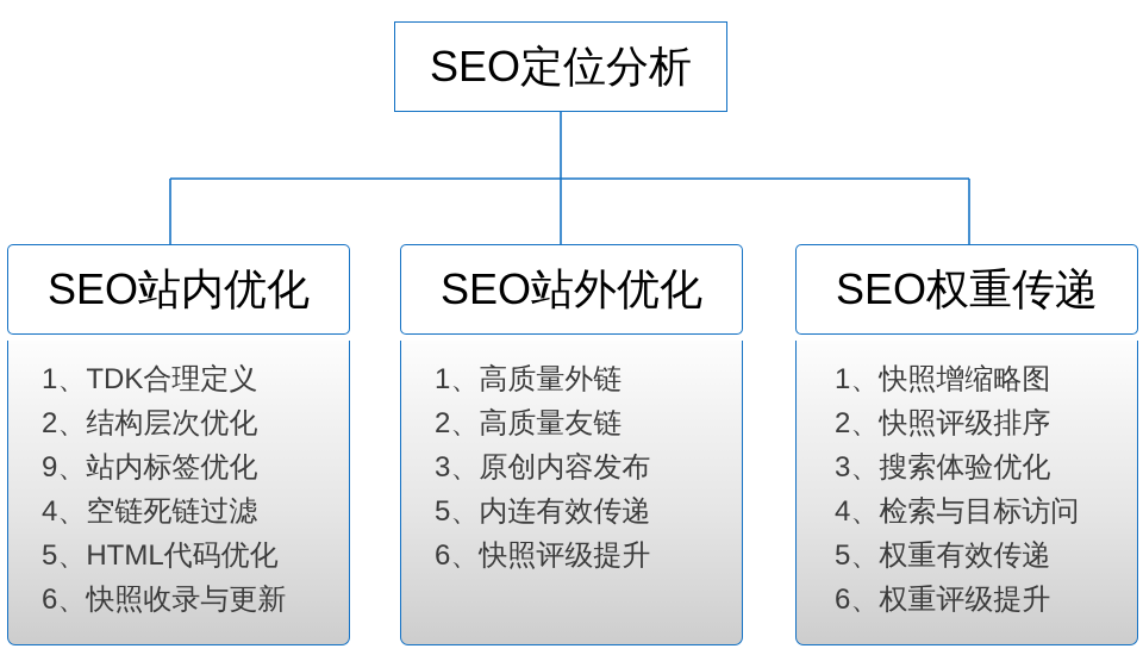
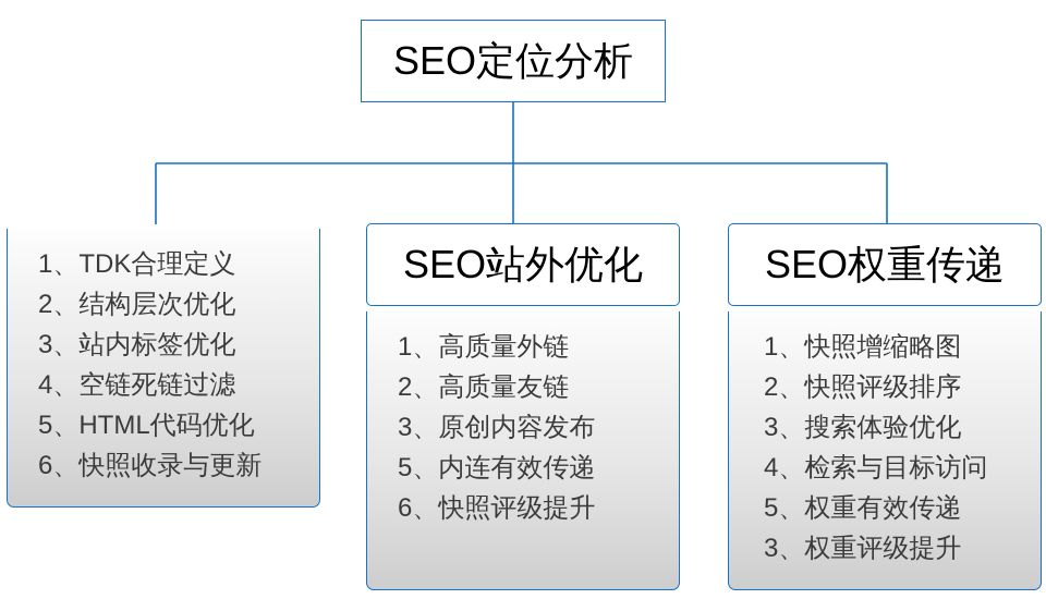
  SEO定位分析
- SEO站内优化
  1、TDK合理定义
  2、结构层次优化
- 9、站内标签优化
+ 3、站内标签优化
  4、空链死链过滤
  5、HTML代码优化
  6、快照收录与更新
  SEO站外优化
  1、高质量外链
  2、高质量友链
  3、原创内容发布
  5、内连有效传递
  6、快照评级提升
  SEO权重传递
  1、快照增缩略图
  2、快照评级排序
  3、搜索体验优化
  4、检索与目标访问
  5、权重有效传递
- 6、权重评级提升
+ 3、权重评级提升
